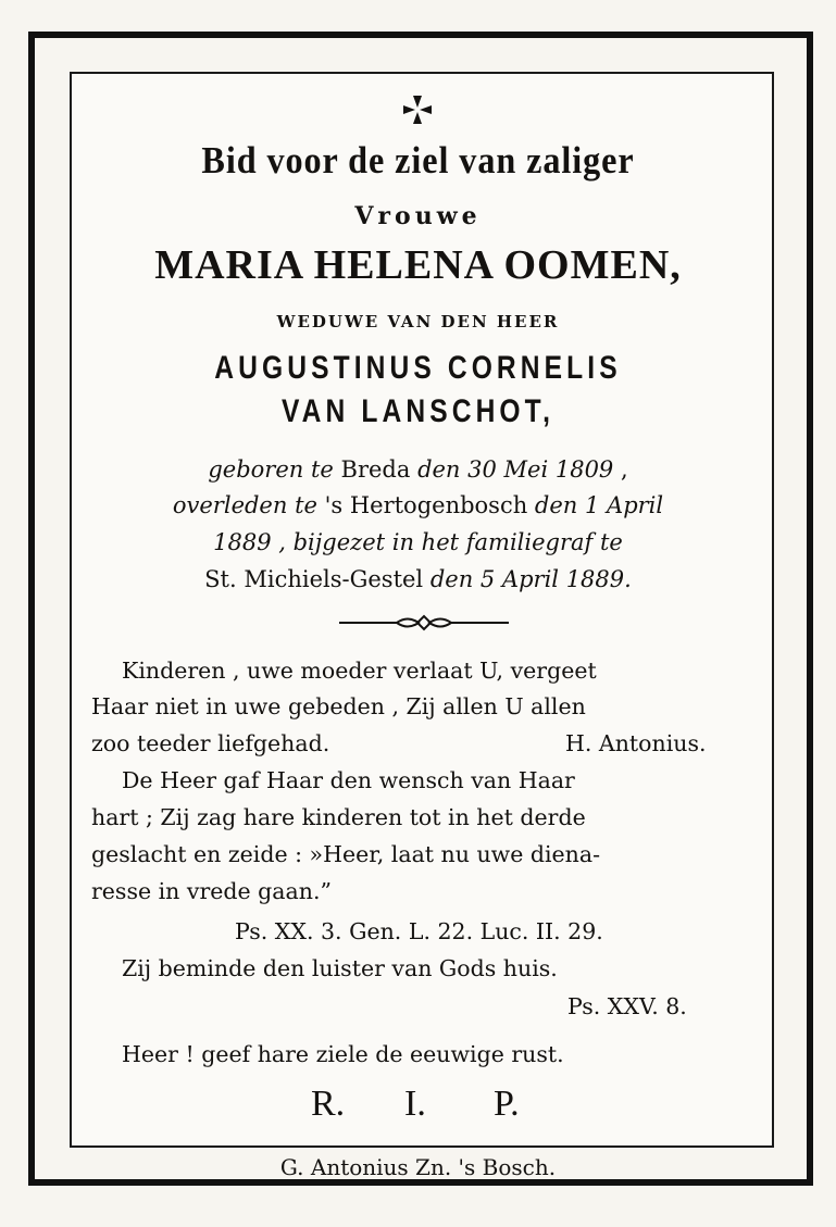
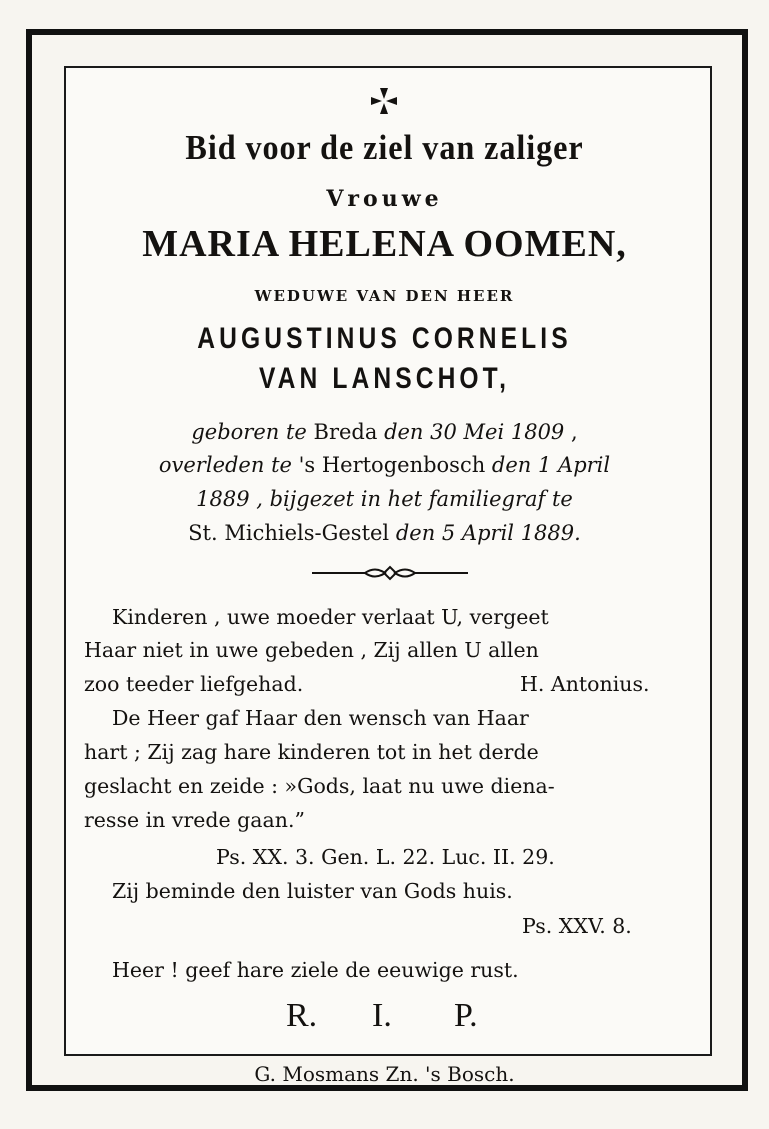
  Bid voor de ziel van zaliger
  Vrouwe
  MARIA HELENA OOMEN,
  WEDUWE VAN DEN HEER
  AUGUSTINUS CORNELIS
  VAN LANSCHOT,
  geboren te Breda den 30 Mei 1809 ,
  overleden te 's Hertogenbosch den 1 April
  1889 , bijgezet in het familiegraf te
  St. Michiels-Gestel den 5 April 1889.
  Kinderen , uwe moeder verlaat U, vergeet
  Haar niet in uwe gebeden , Zij allen U allen
  zoo teeder liefgehad.
  H. Antonius.
  De Heer gaf Haar den wensch van Haar
  hart ; Zij zag hare kinderen tot in het derde
- geslacht en zeide : »Heer, laat nu uwe diena-
+ geslacht en zeide : »Gods, laat nu uwe diena-
  resse in vrede gaan.”
  Ps. XX. 3. Gen. L. 22. Luc. II. 29.
  Zij beminde den luister van Gods huis.
  Ps. XXV. 8.
  Heer ! geef hare ziele de eeuwige rust.
  R.
  I.
  P.
- G. Antonius Zn. 's Bosch.
+ G. Mosmans Zn. 's Bosch.
